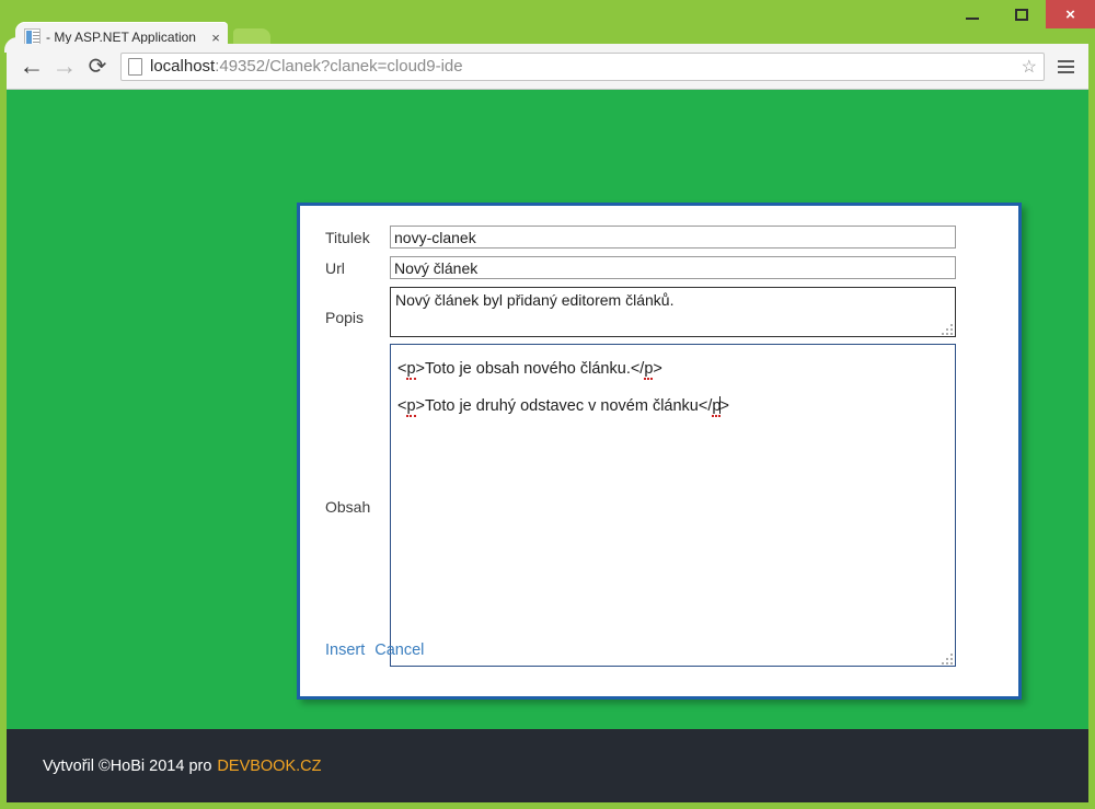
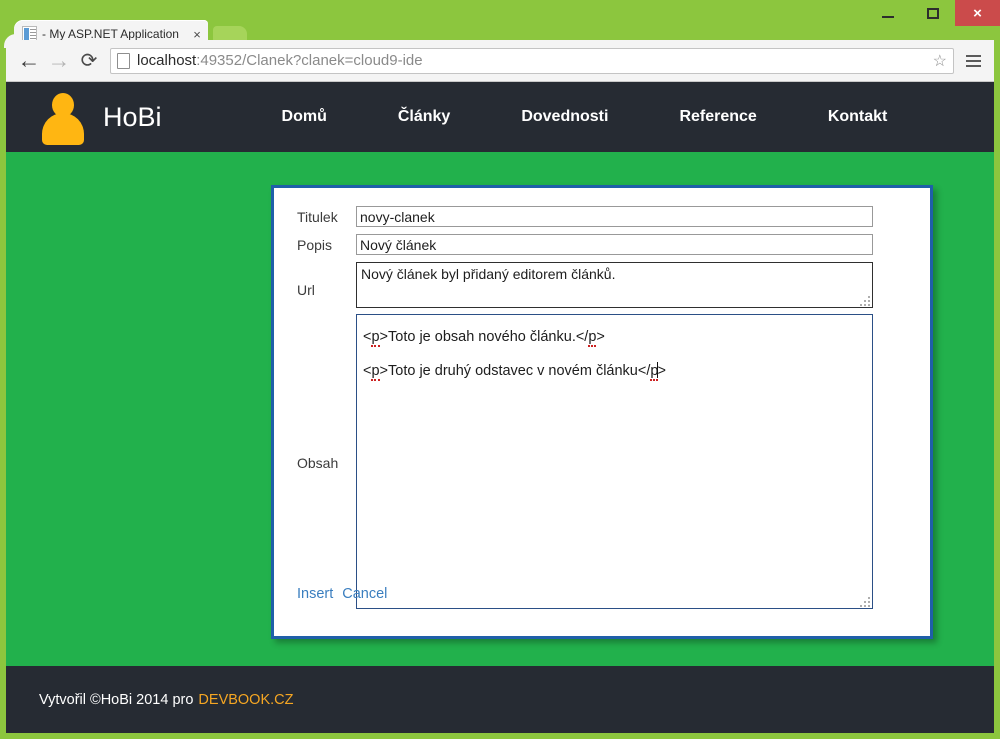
  - My ASP.NET Application
  ×
  ×
  ←
  →
  ⟳
  localhost:49352/Clanek?clanek=cloud9-ide
  ☆
+ HoBi
+ Domů
+ Články
+ Dovednosti
+ Reference
+ Kontakt
  Titulek
  novy-clanek
- Url
+ Popis
  Nový článek
- Popis
+ Url
  Nový článek byl přidaný editorem článků.
  Obsah
  <p>Toto je obsah nového článku.</p>
  <p>Toto je druhý odstavec v novém článku</p>
  Insert
  Cancel
  Vytvořil ©HoBi 2014 pro DEVBOOK.CZ
